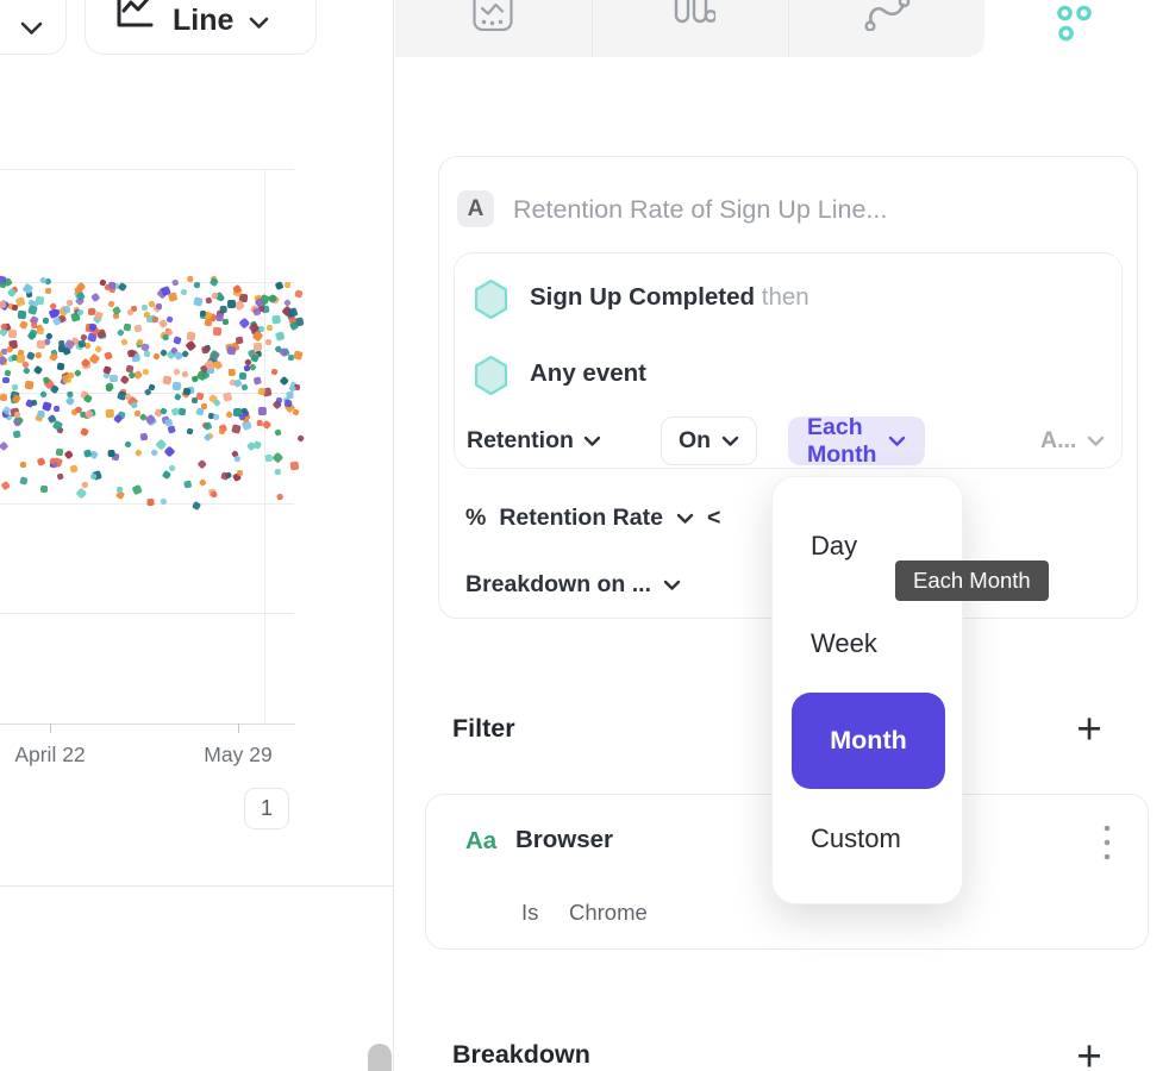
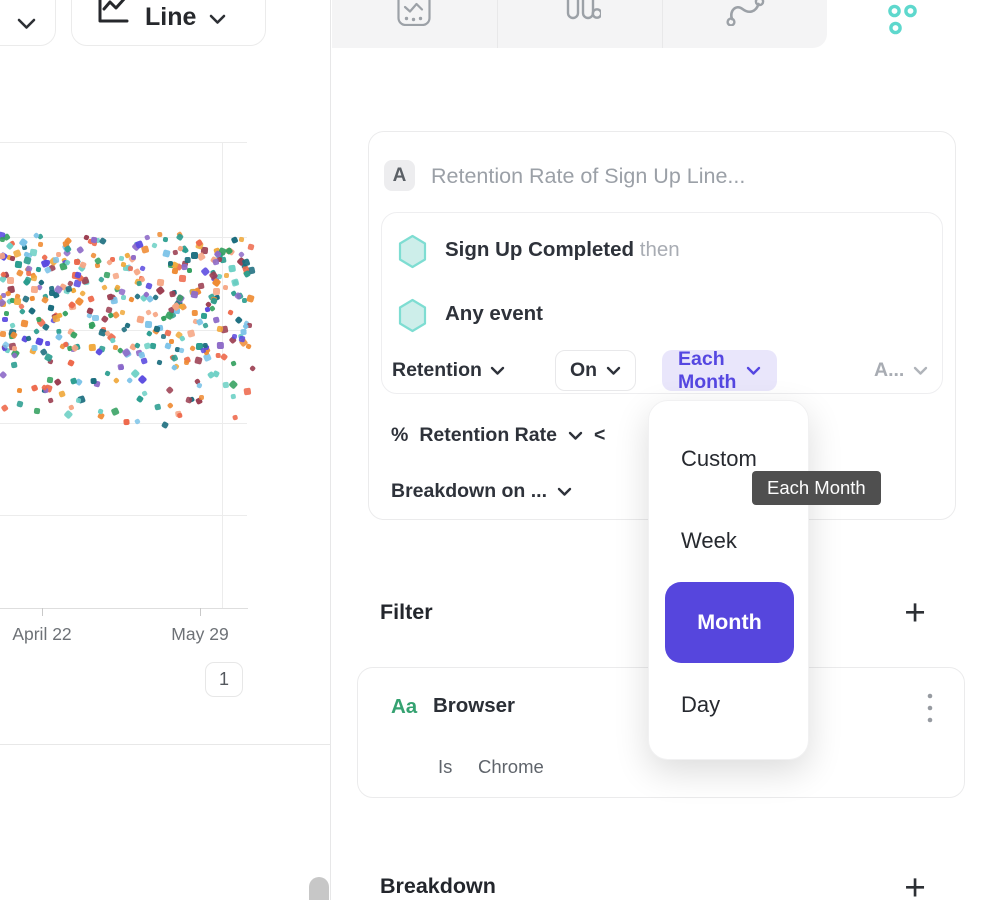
  Line
  April 22
  May 29
  1
  A
  Retention Rate of Sign Up Line...
  Sign Up Completed then
  Any event
  Retention
  On
  Each Month
  A...
  %
  Retention Rate
  <
  Breakdown on ...
- Day
+ Custom
  Week
  Month
- Custom
+ Day
  Each Month
  Filter
  +
  Aa
  Browser
  Is
  Chrome
  Breakdown
  +
